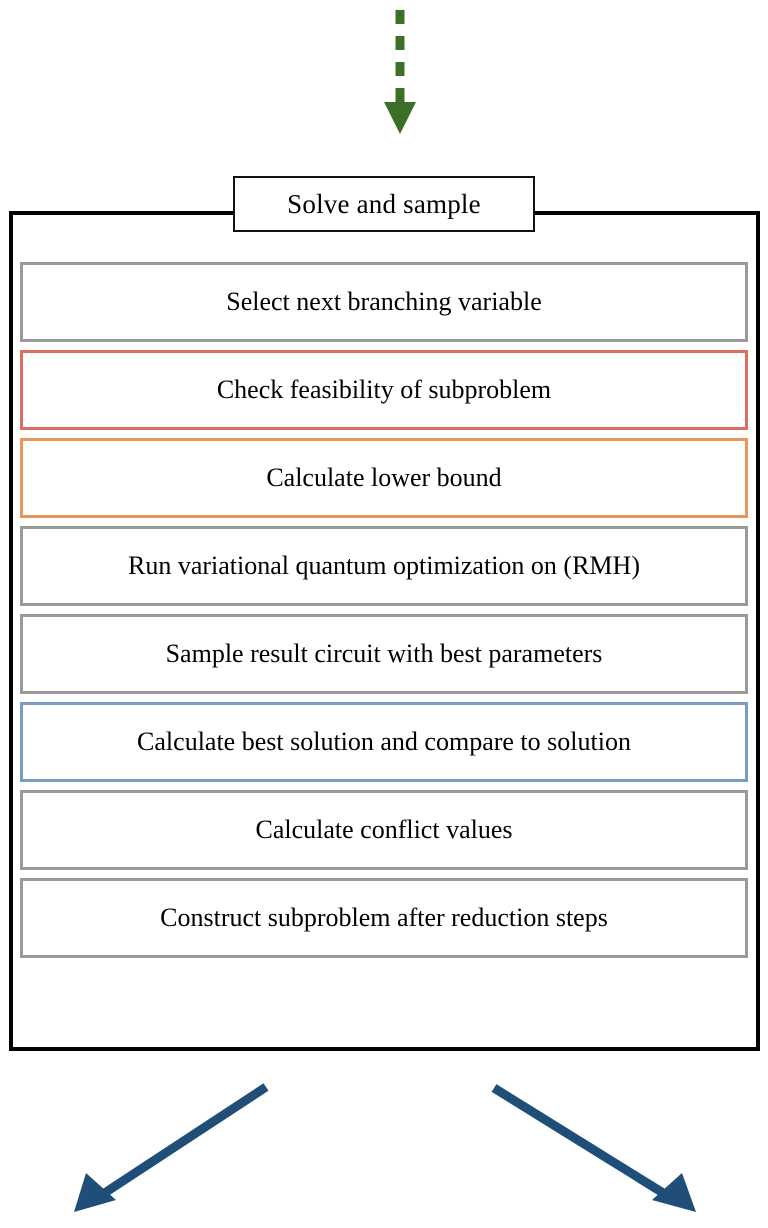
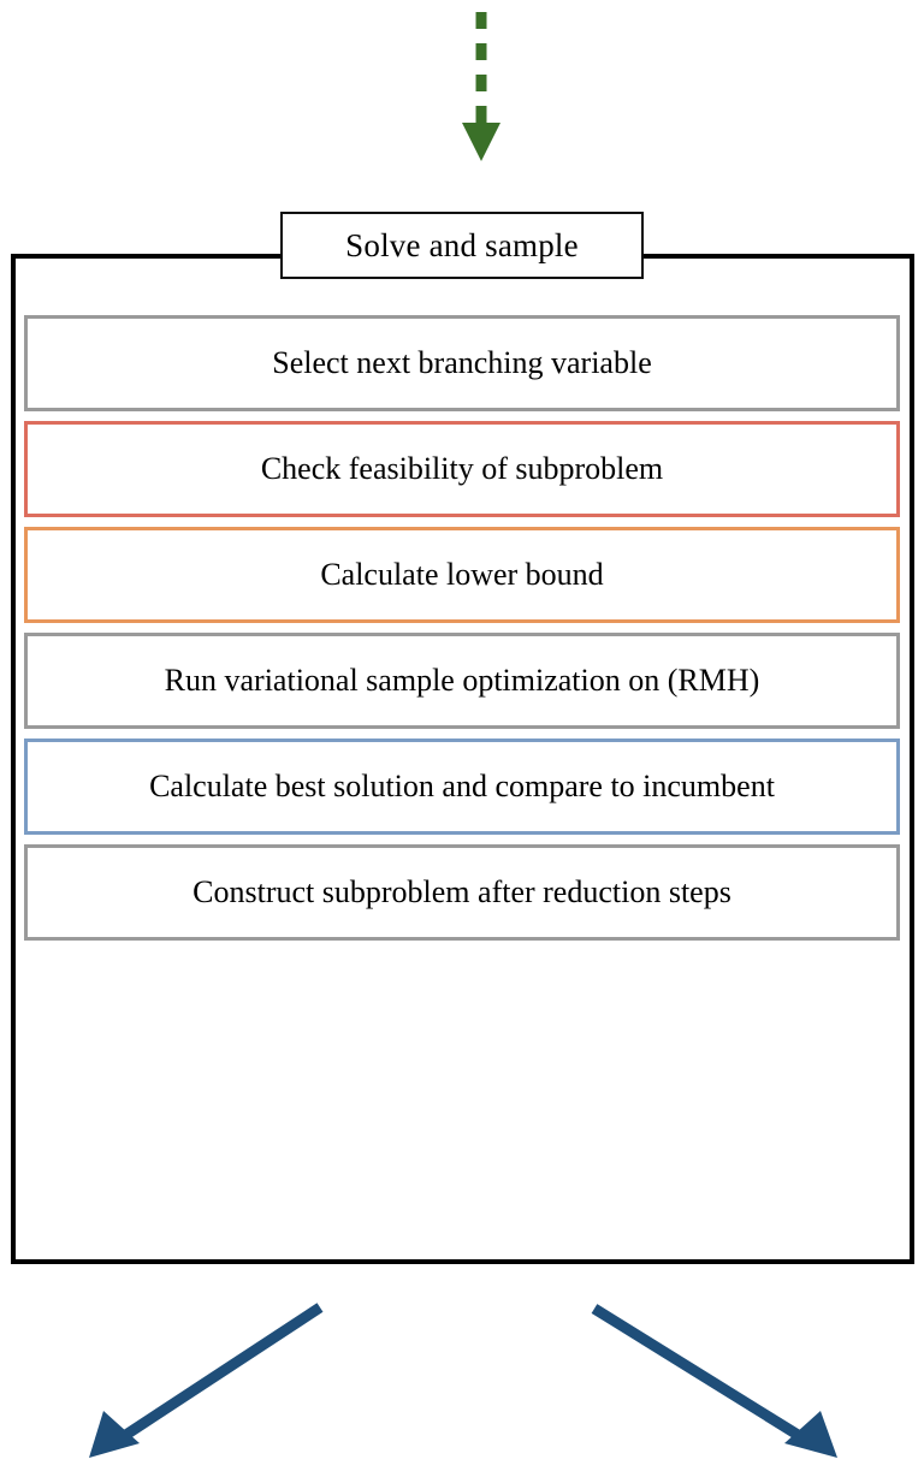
  Solve and sample
  Select next branching variable
  Check feasibility of subproblem
  Calculate lower bound
- Run variational quantum optimization on (RMH)
+ Run variational sample optimization on (RMH)
- Sample result circuit with best parameters
- Calculate best solution and compare to solution
+ Calculate best solution and compare to incumbent
- Calculate conflict values
  Construct subproblem after reduction steps
